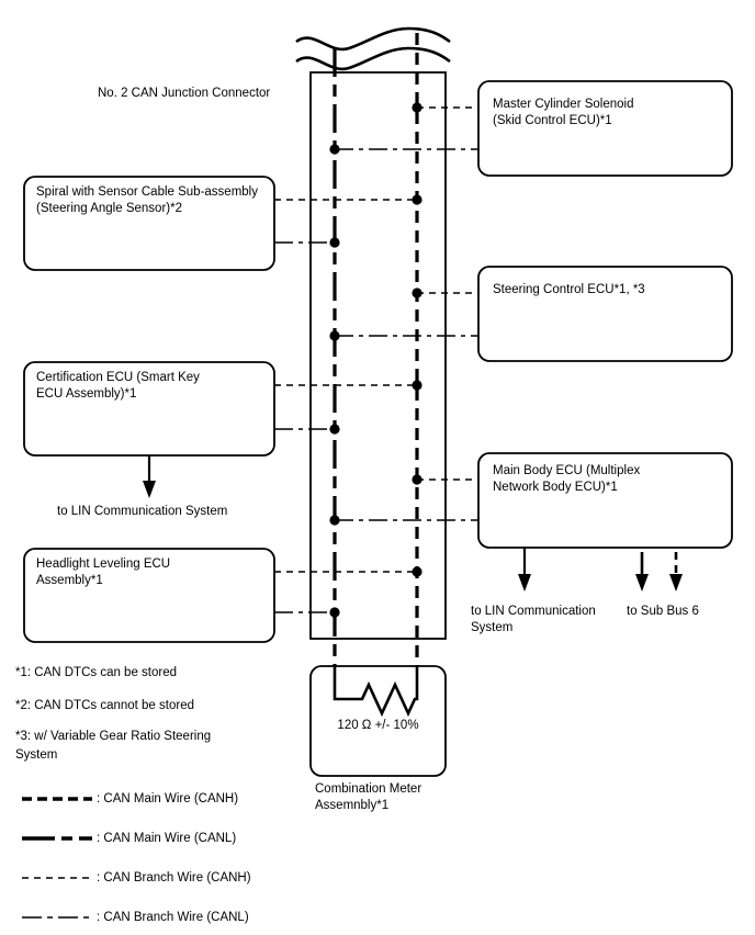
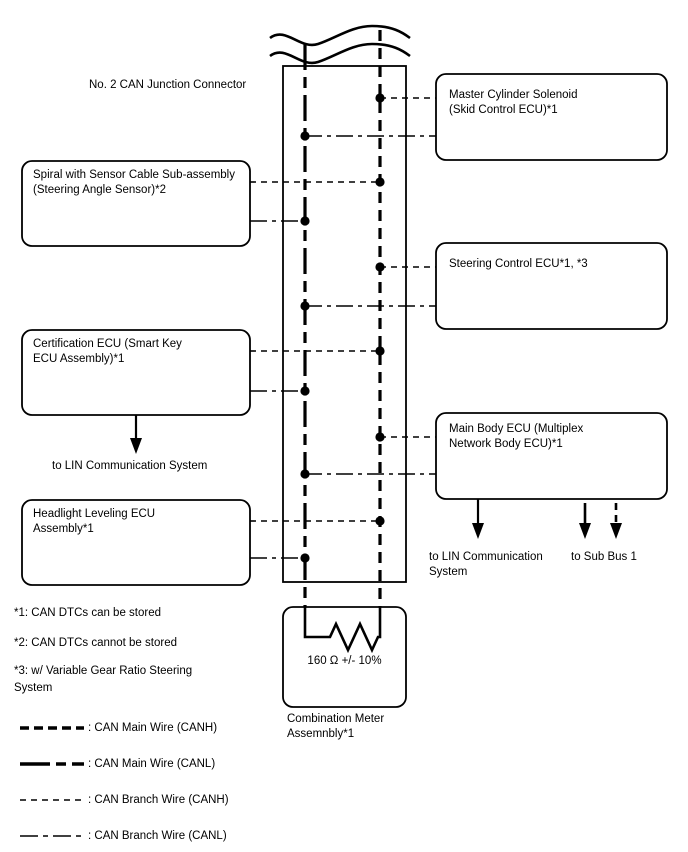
  No. 2 CAN Junction Connector
  Spiral with Sensor Cable Sub-assembly
  (Steering Angle Sensor)*2
  Certification ECU (Smart Key
  ECU Assembly)*1
  Headlight Leveling ECU
  Assembly*1
  Master Cylinder Solenoid
  (Skid Control ECU)*1
  Steering Control ECU*1, *3
  Main Body ECU (Multiplex
  Network Body ECU)*1
- 120 Ω +/- 10%
+ 160 Ω +/- 10%
  Combination Meter
  Assemnbly*1
  to LIN Communication System
  to LIN Communication
  System
- to Sub Bus 6
+ to Sub Bus 1
  *1: CAN DTCs can be stored
  *2: CAN DTCs cannot be stored
  *3: w/ Variable Gear Ratio Steering
  System
  : CAN Main Wire (CANH)
  : CAN Main Wire (CANL)
  : CAN Branch Wire (CANH)
  : CAN Branch Wire (CANL)
